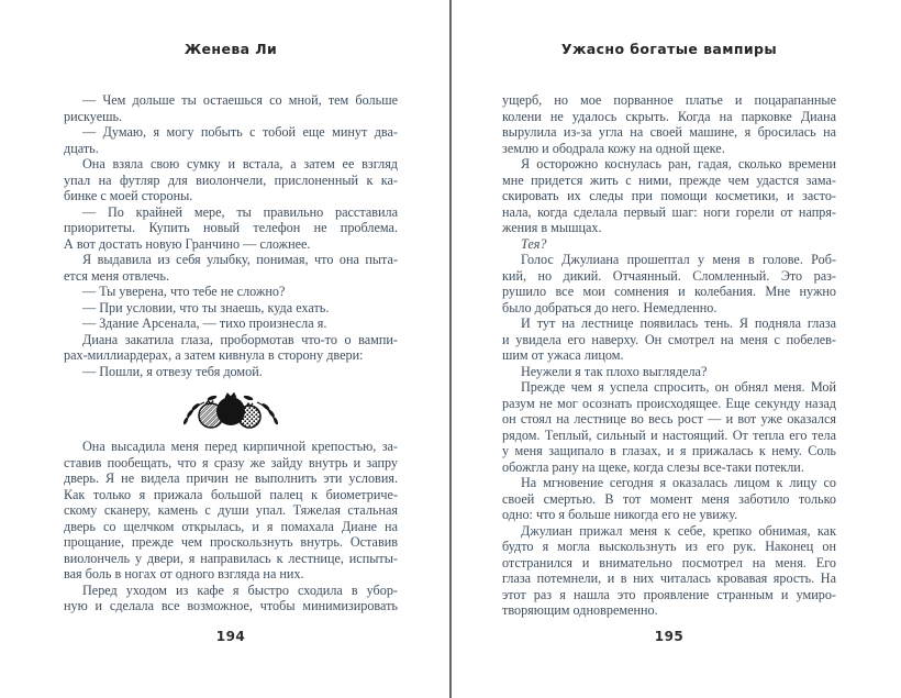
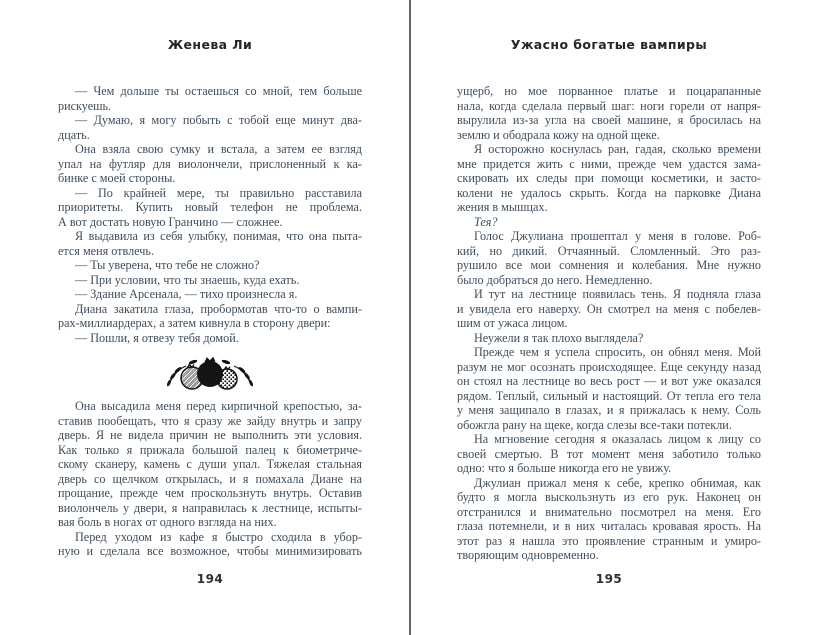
  Женева Ли
  — Чем дольше ты остаешься со мной, тем больше
  рискуешь.
  — Думаю, я могу побыть с тобой еще минут два-
  дцать.
  Она взяла свою сумку и встала, а затем ее взгляд
  упал на футляр для виолончели, прислоненный к ка-
  бинке с моей стороны.
  — По крайней мере, ты правильно расставила
  приоритеты. Купить новый телефон не проблема.
  А вот достать новую Гранчино — сложнее.
  Я выдавила из себя улыбку, понимая, что она пыта-
  ется меня отвлечь.
  — Ты уверена, что тебе не сложно?
  — При условии, что ты знаешь, куда ехать.
  — Здание Арсенала, — тихо произнесла я.
  Диана закатила глаза, пробормотав что-то о вампи-
  рах-миллиардерах, а затем кивнула в сторону двери:
  — Пошли, я отвезу тебя домой.
  Она высадила меня перед кирпичной крепостью, за-
  ставив пообещать, что я сразу же зайду внутрь и запру
  дверь. Я не видела причин не выполнить эти условия.
  Как только я прижала большой палец к биометриче-
  скому сканеру, камень с души упал. Тяжелая стальная
  дверь со щелчком открылась, и я помахала Диане на
  прощание, прежде чем проскользнуть внутрь. Оставив
  виолончель у двери, я направилась к лестнице, испыты-
  вая боль в ногах от одного взгляда на них.
  Перед уходом из кафе я быстро сходила в убор-
  ную и сделала все возможное, чтобы минимизировать
  194
  Ужасно богатые вампиры
  ущерб, но мое порванное платье и поцарапанные
- колени не удалось скрыть. Когда на парковке Диана
+ нала, когда сделала первый шаг: ноги горели от напря-
  вырулила из-за угла на своей машине, я бросилась на
  землю и ободрала кожу на одной щеке.
  Я осторожно коснулась ран, гадая, сколько времени
  мне придется жить с ними, прежде чем удастся зама-
  скировать их следы при помощи косметики, и засто-
- нала, когда сделала первый шаг: ноги горели от напря-
+ колени не удалось скрыть. Когда на парковке Диана
  жения в мышцах.
  Тея?
  Голос Джулиана прошептал у меня в голове. Роб-
  кий, но дикий. Отчаянный. Сломленный. Это раз-
  рушило все мои сомнения и колебания. Мне нужно
  было добраться до него. Немедленно.
  И тут на лестнице появилась тень. Я подняла глаза
  и увидела его наверху. Он смотрел на меня с побелев-
  шим от ужаса лицом.
  Неужели я так плохо выглядела?
  Прежде чем я успела спросить, он обнял меня. Мой
  разум не мог осознать происходящее. Еще секунду назад
  он стоял на лестнице во весь рост — и вот уже оказался
  рядом. Теплый, сильный и настоящий. От тепла его тела
  у меня защипало в глазах, и я прижалась к нему. Соль
  обожгла рану на щеке, когда слезы все-таки потекли.
  На мгновение сегодня я оказалась лицом к лицу со
  своей смертью. В тот момент меня заботило только
  одно: что я больше никогда его не увижу.
  Джулиан прижал меня к себе, крепко обнимая, как
  будто я могла выскользнуть из его рук. Наконец он
  отстранился и внимательно посмотрел на меня. Его
  глаза потемнели, и в них читалась кровавая ярость. На
  этот раз я нашла это проявление странным и умиро-
  творяющим одновременно.
  195
